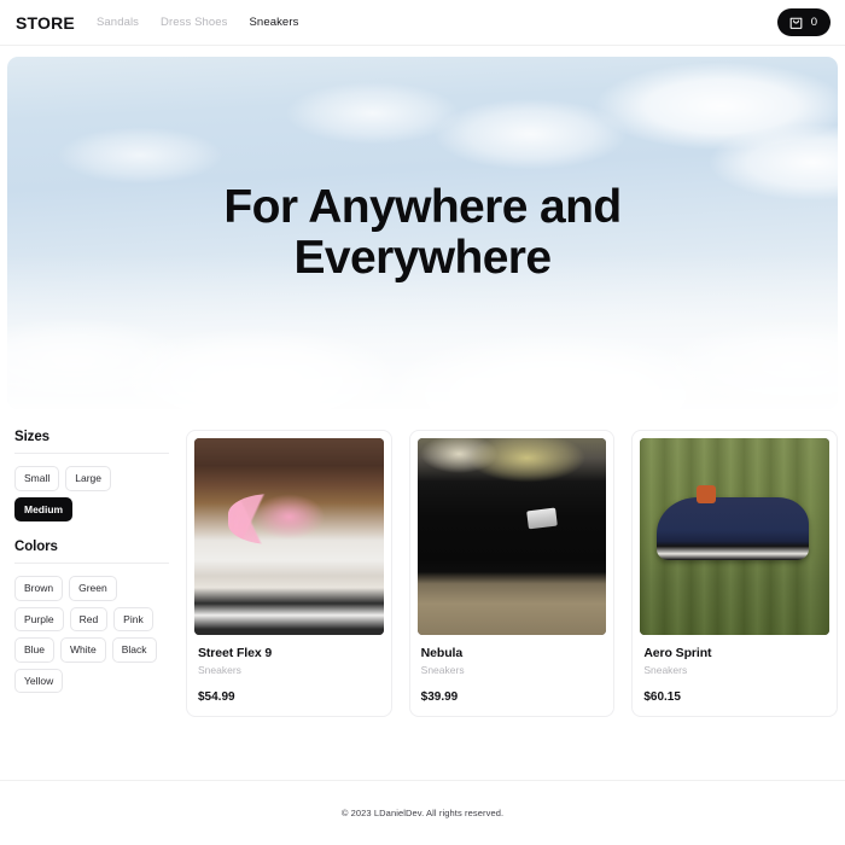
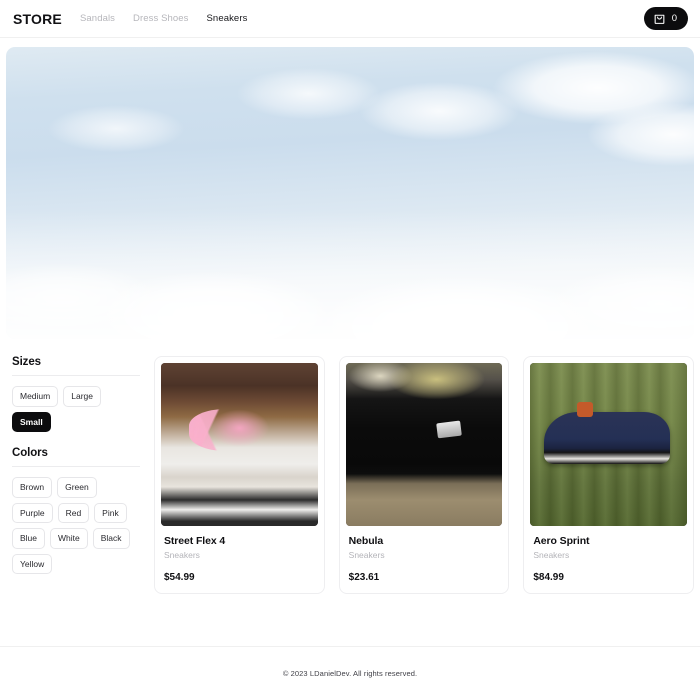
  STORE
  Sandals
  Dress Shoes
  Sneakers
  0
- For Anywhere and Everywhere
  Sizes
- Small
+ Medium
  Large
- Medium
+ Small
  Colors
  Brown
  Green
  Purple
  Red
  Pink
  Blue
  White
  Black
  Yellow
- Street Flex 9
+ Street Flex 4
  Sneakers
  $54.99
  Nebula
  Sneakers
- $39.99
+ $23.61
  Aero Sprint
  Sneakers
- $60.15
+ $84.99
  © 2023 LDanielDev. All rights reserved.
